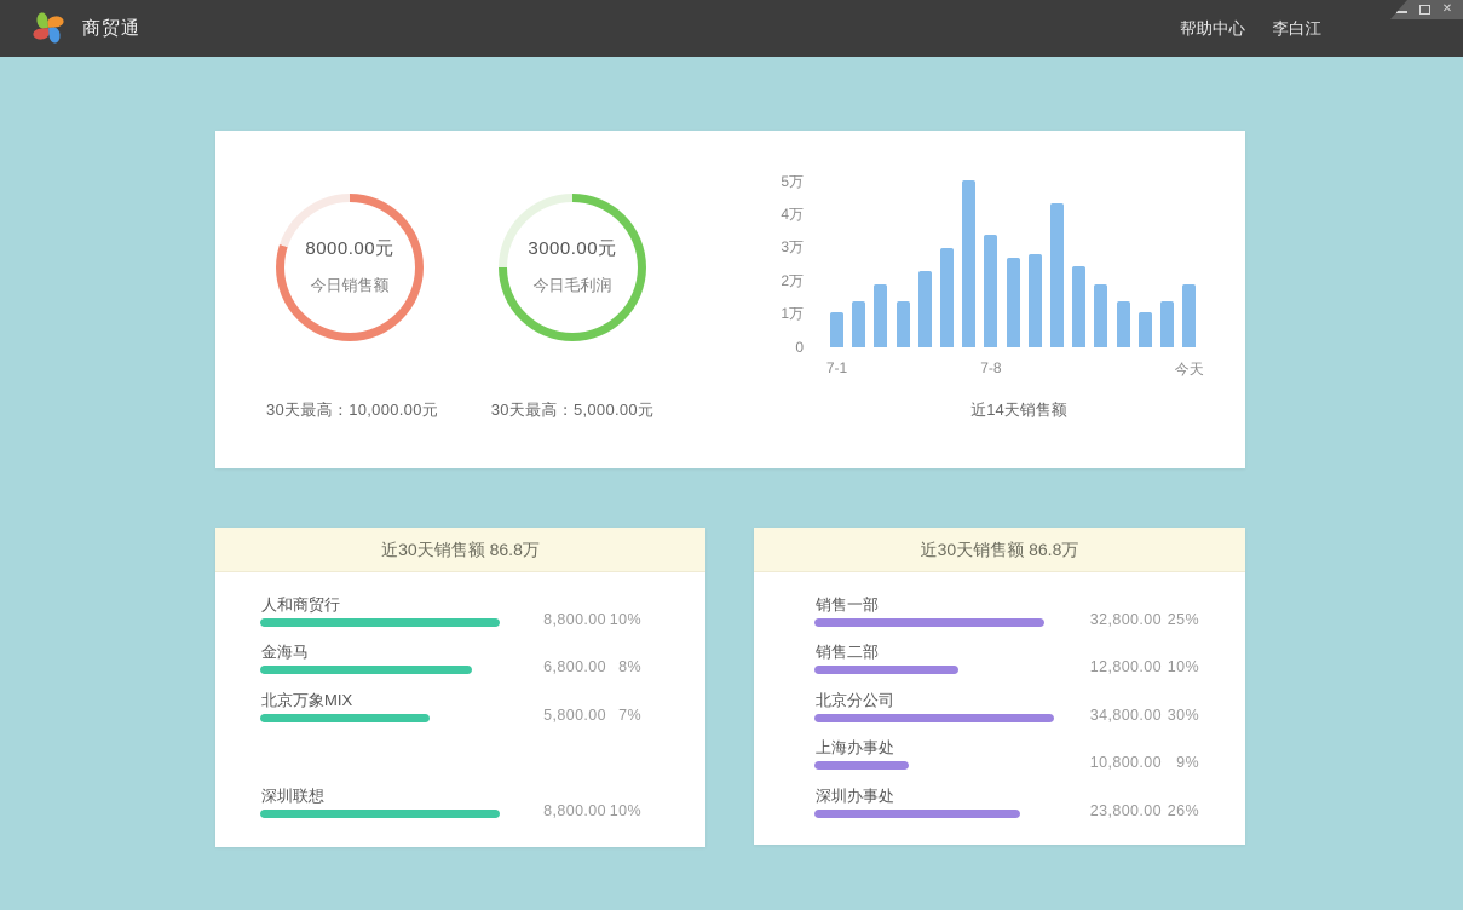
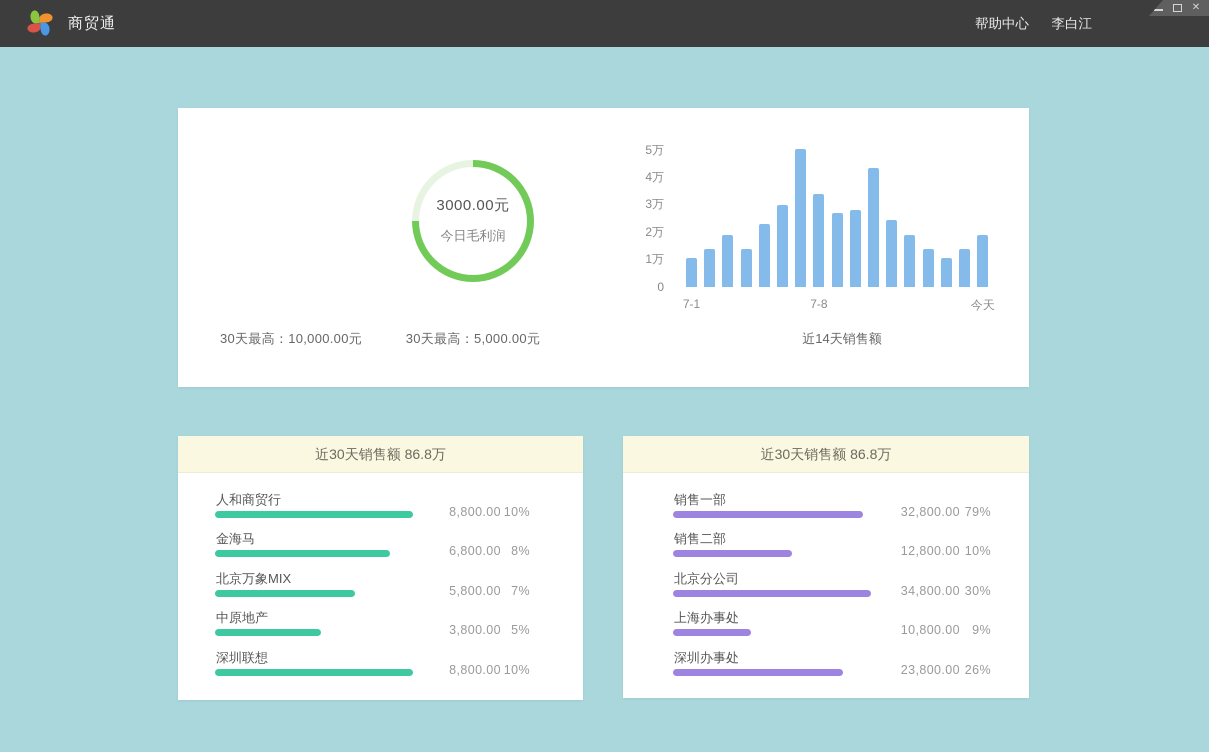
  商贸通
  帮助中心
  李白江
  ✕
- 8000.00元
- 今日销售额
  3000.00元
  今日毛利润
  30天最高：10,000.00元
  30天最高：5,000.00元
  0
  1万
  2万
  3万
  4万
  5万
  7-1
  7-8
  今天
  近14天销售额
  近30天销售额 86.8万
  人和商贸行
  8,800.00
  10%
  金海马
  6,800.00
  8%
  北京万象MIX
  5,800.00
  7%
+ 中原地产
+ 3,800.00
+ 5%
  深圳联想
  8,800.00
  10%
  近30天销售额 86.8万
  销售一部
  32,800.00
- 25%
+ 79%
  销售二部
  12,800.00
  10%
  北京分公司
  34,800.00
  30%
  上海办事处
  10,800.00
  9%
  深圳办事处
  23,800.00
  26%
